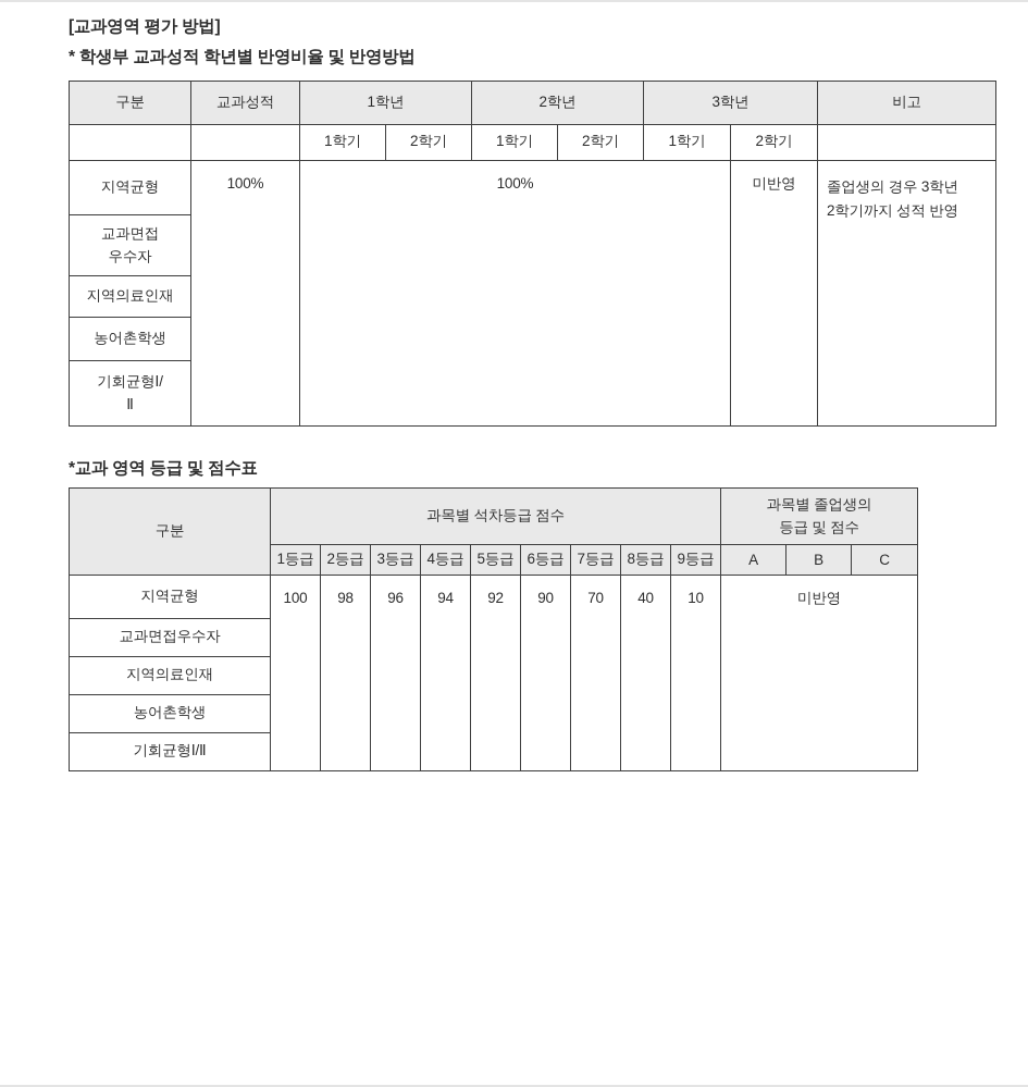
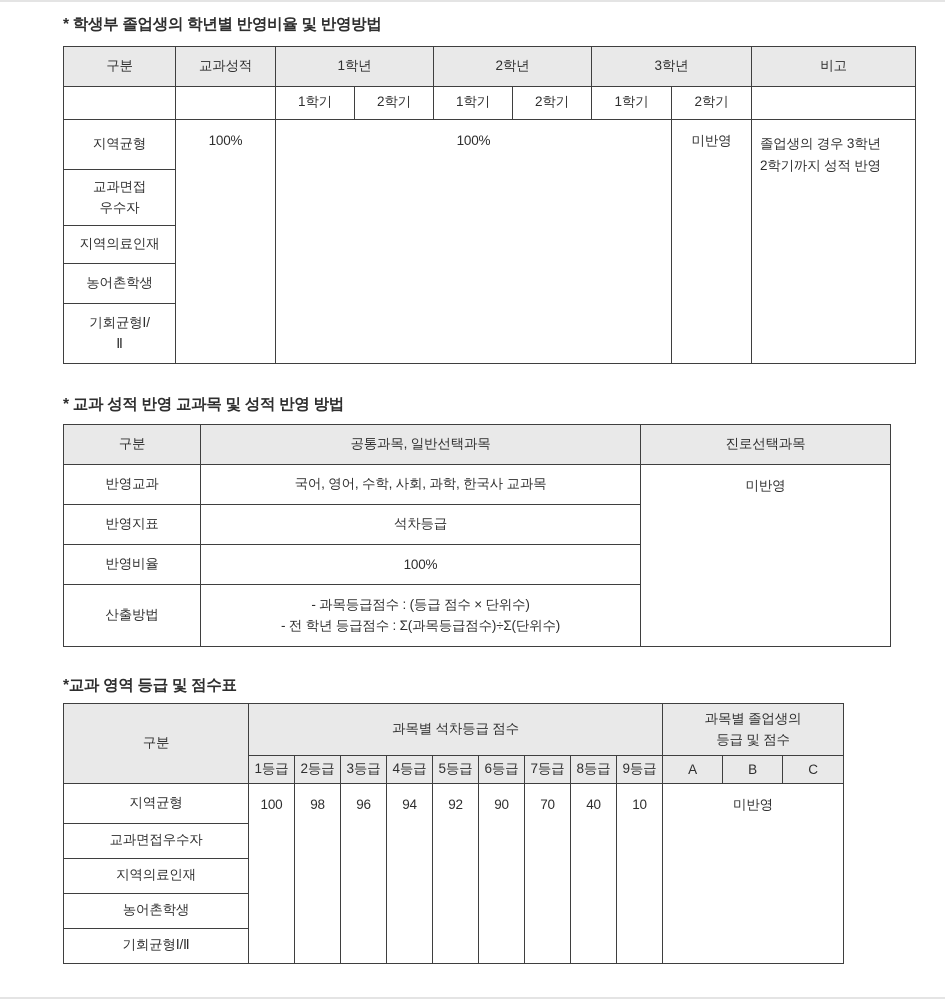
- [교과영역 평가 방법]
- * 학생부 교과성적 학년별 반영비율 및 반영방법
+ * 학생부 졸업생의 학년별 반영비율 및 반영방법
  구분	교과성적	1학년	2학년	3학년	비고
  		1학기	2학기	1학기	2학기	1학기	2학기
  지역균형	100%	100%	미반영	졸업생의 경우 3학년 2학기까지 성적 반영
  교과면접 우수자
  지역의료인재
  농어촌학생
  기회균형Ⅰ/ Ⅱ
+ * 교과 성적 반영 교과목 및 성적 반영 방법
+ 구분	공통과목, 일반선택과목	진로선택과목
+ 반영교과	국어, 영어, 수학, 사회, 과학, 한국사 교과목	미반영
+ 반영지표	석차등급
+ 반영비율	100%
+ 산출방법	- 과목등급점수 : (등급 점수 × 단위수) - 전 학년 등급점수 : Σ(과목등급점수)÷Σ(단위수)
  *교과 영역 등급 및 점수표
  구분	과목별 석차등급 점수	과목별 졸업생의 등급 및 점수
  1등급	2등급	3등급	4등급	5등급	6등급	7등급	8등급	9등급	A	B	C
  지역균형	100	98	96	94	92	90	70	40	10	미반영
  교과면접우수자
  지역의료인재
  농어촌학생
  기회균형Ⅰ/Ⅱ
